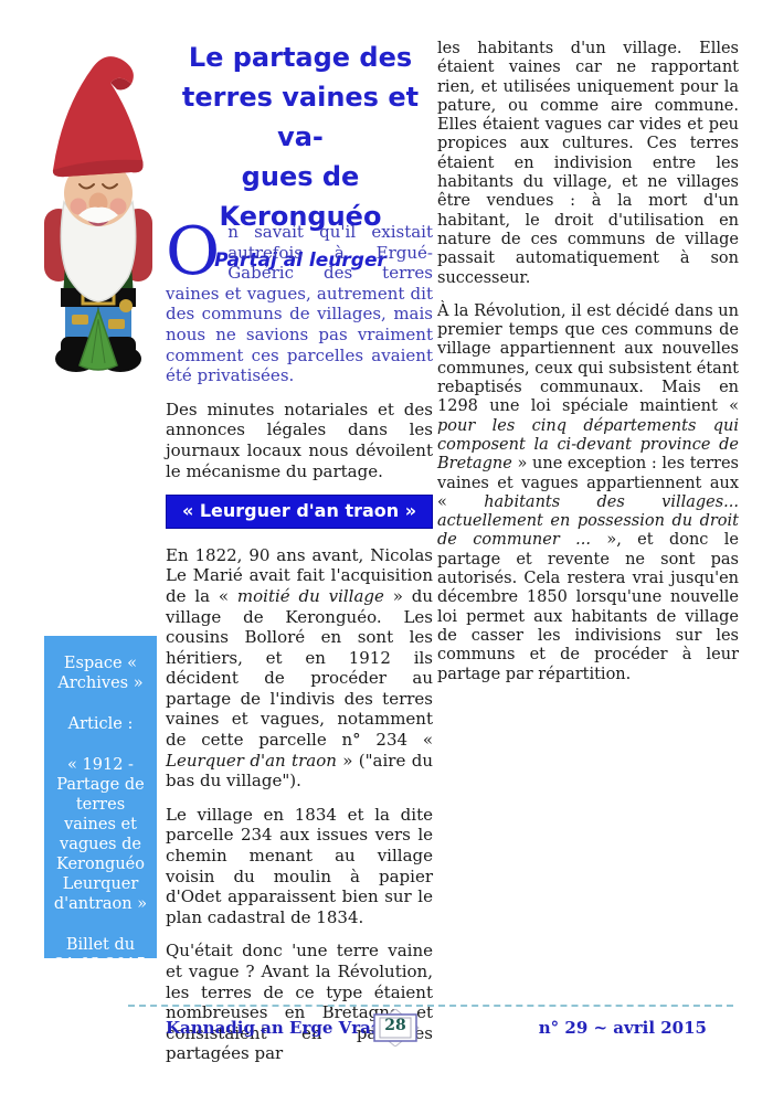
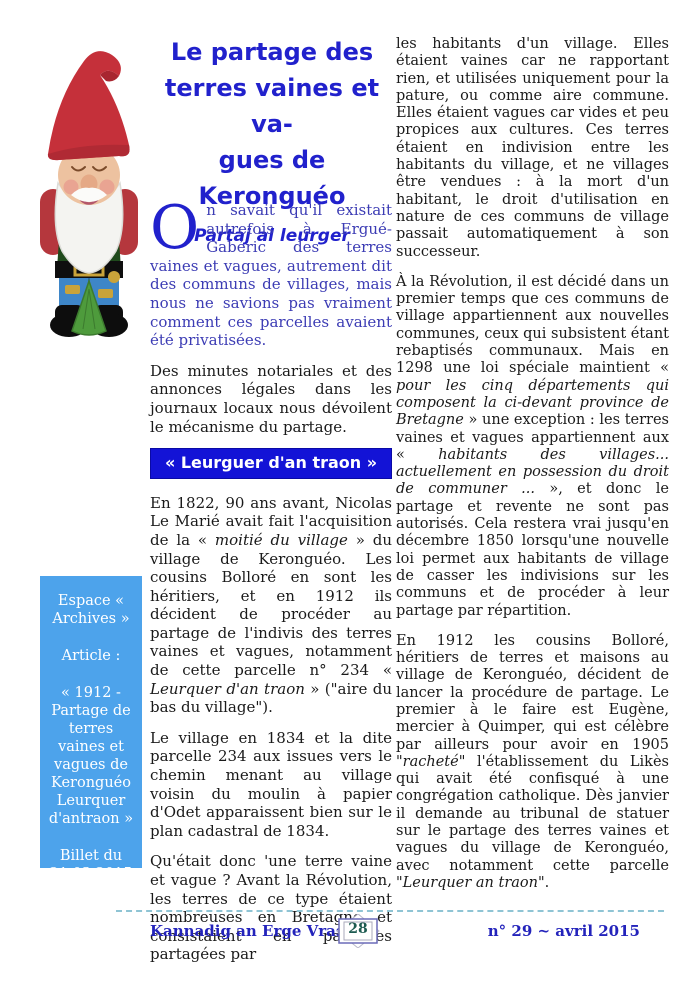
  Le partage des
  terres vaines et va-
  gues de Keronguéo
  Partaj al leurger
  O
  n savait qu'il existait autrefois à Ergué-Gabéric des terres vaines et vagues, autrement dit des communs de villages, mais nous ne savions pas vraiment comment ces parcelles avaient été privatisées.
  Des minutes notariales et des annonces légales dans les journaux locaux nous dévoilent le mécanisme du partage.
  « Leurguer d'an traon »
  En 1822, 90 ans avant, Nicolas Le Marié avait fait l'acquisition de la « moitié du village » du village de Keronguéo. Les cousins Bolloré en sont les héritiers, et en 1912 ils décident de procéder au partage de l'indivis des terres vaines et vagues, notamment de cette parcelle n° 234 « Leurquer d'an traon » ("aire du bas du village").
  Le village en 1834 et la dite parcelle 234 aux issues vers le chemin menant au village voisin du moulin à papier d'Odet apparaissent bien sur le plan cadastral de 1834.
  Qu'était donc 'une terre vaine et vague ? Avant la Révolution, les terres de ce type étaient nombreuses en Bretagn et consistaient en paes partagées par
  les habitants d'un village. Elles étaient vaines car ne rapportant rien, et utilisées uniquement pour la pature, ou comme aire commune. Elles étaient vagues car vides et peu propices aux cultures. Ces terres étaient en indivision entre les habitants du village, et ne villages être vendues : à la mort d'un habitant, le droit d'utilisation en nature de ces communs de village passait automatiquement à son successeur.
  À la Révolution, il est décidé dans un premier temps que ces communs de village appartiennent aux nouvelles communes, ceux qui subsistent étant rebaptisés communaux. Mais en 1298 une loi spéciale maintient « pour les cinq départements qui composent la ci-devant province de Bretagne » une exception : les terres vaines et vagues appartiennent aux « habitants des villages... actuellement en possession du droit de communer ... », et donc le partage et revente ne sont pas autorisés. Cela restera vrai jusqu'en décembre 1850 lorsqu'une nouvelle loi permet aux habitants de village de casser les indivisions sur les communs et de procéder à leur partage par répartition.
+ En 1912 les cousins Bolloré, héritiers de terres et maisons au village de Keronguéo, décident de lancer la procédure de partage. Le premier à le faire est Eugène, mercier à Quimper, qui est célèbre par ailleurs pour avoir en 1905 "racheté" l'établissement du Likès qui avait été confisqué à une congrégation catholique. Dès janvier il demande au tribunal de statuer sur le partage des terres vaines et vagues du village de Keronguéo, avec notamment cette parcelle "Leurquer an traon".
  Espace « Archives »
  Article :
  « 1912 - Partage de terres vaines et vagues de Keronguéo Leurquer d'antraon »
  Billet du 21.03.2015
  Kannadig an Erge Vra
  28
  n° 29 ~ avril 2015
